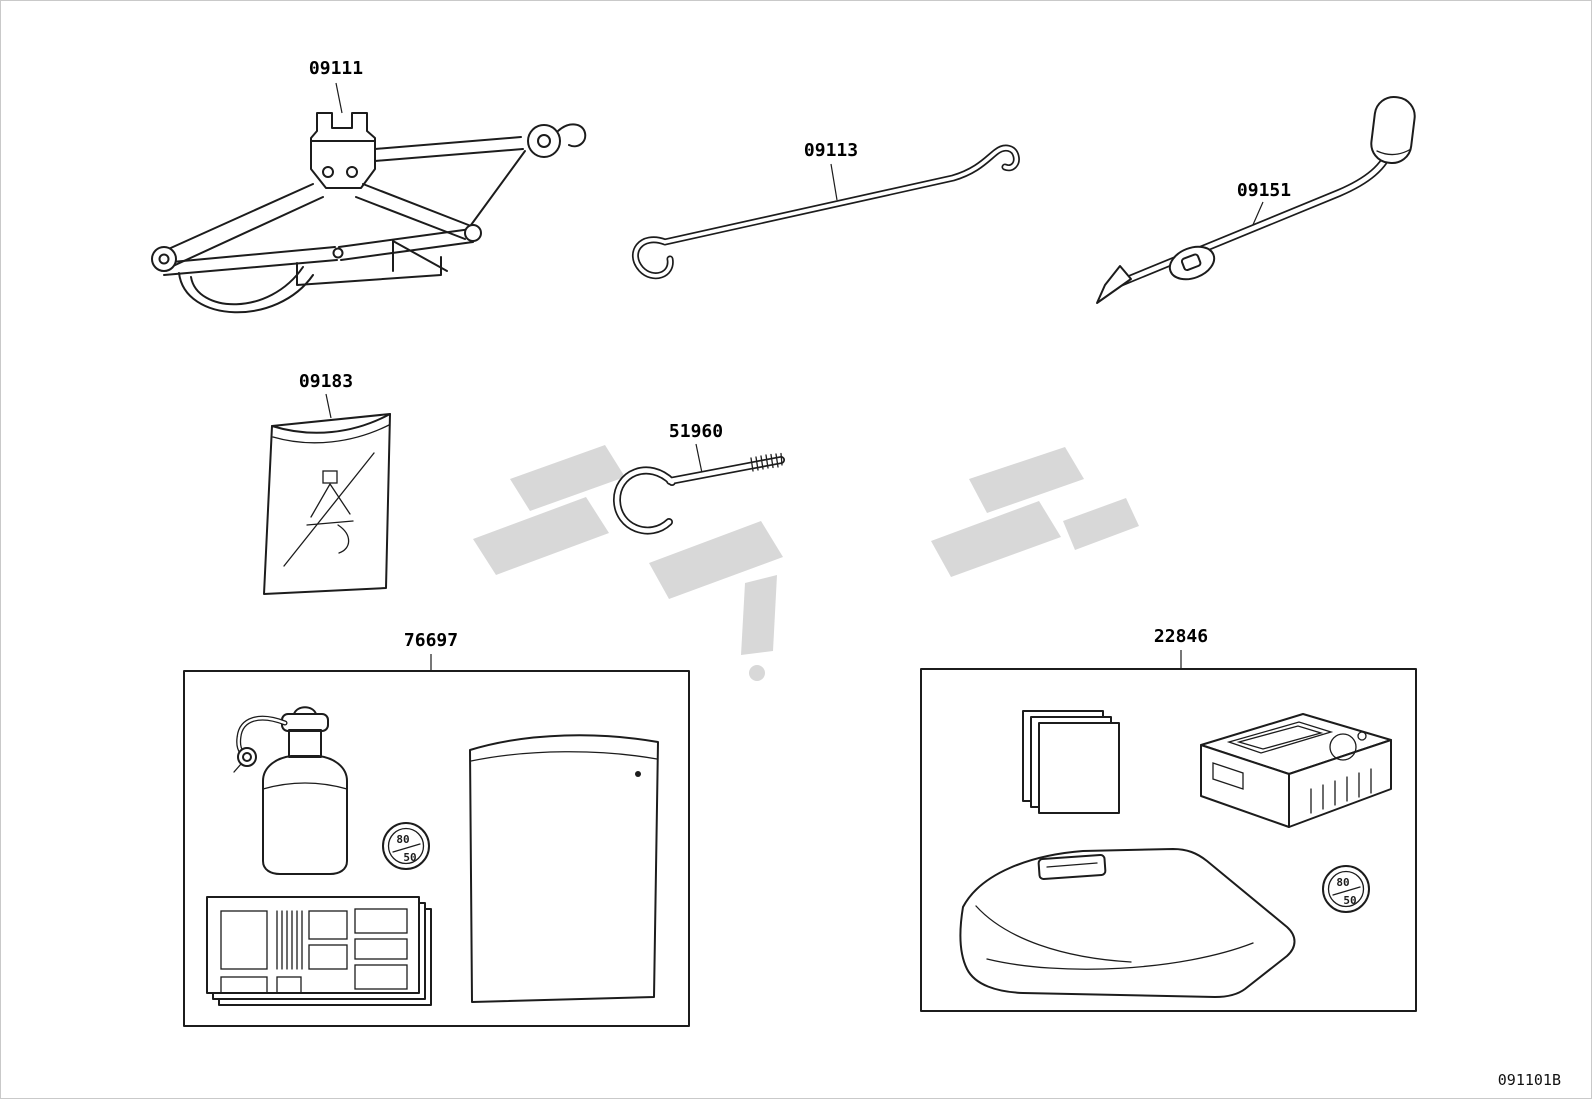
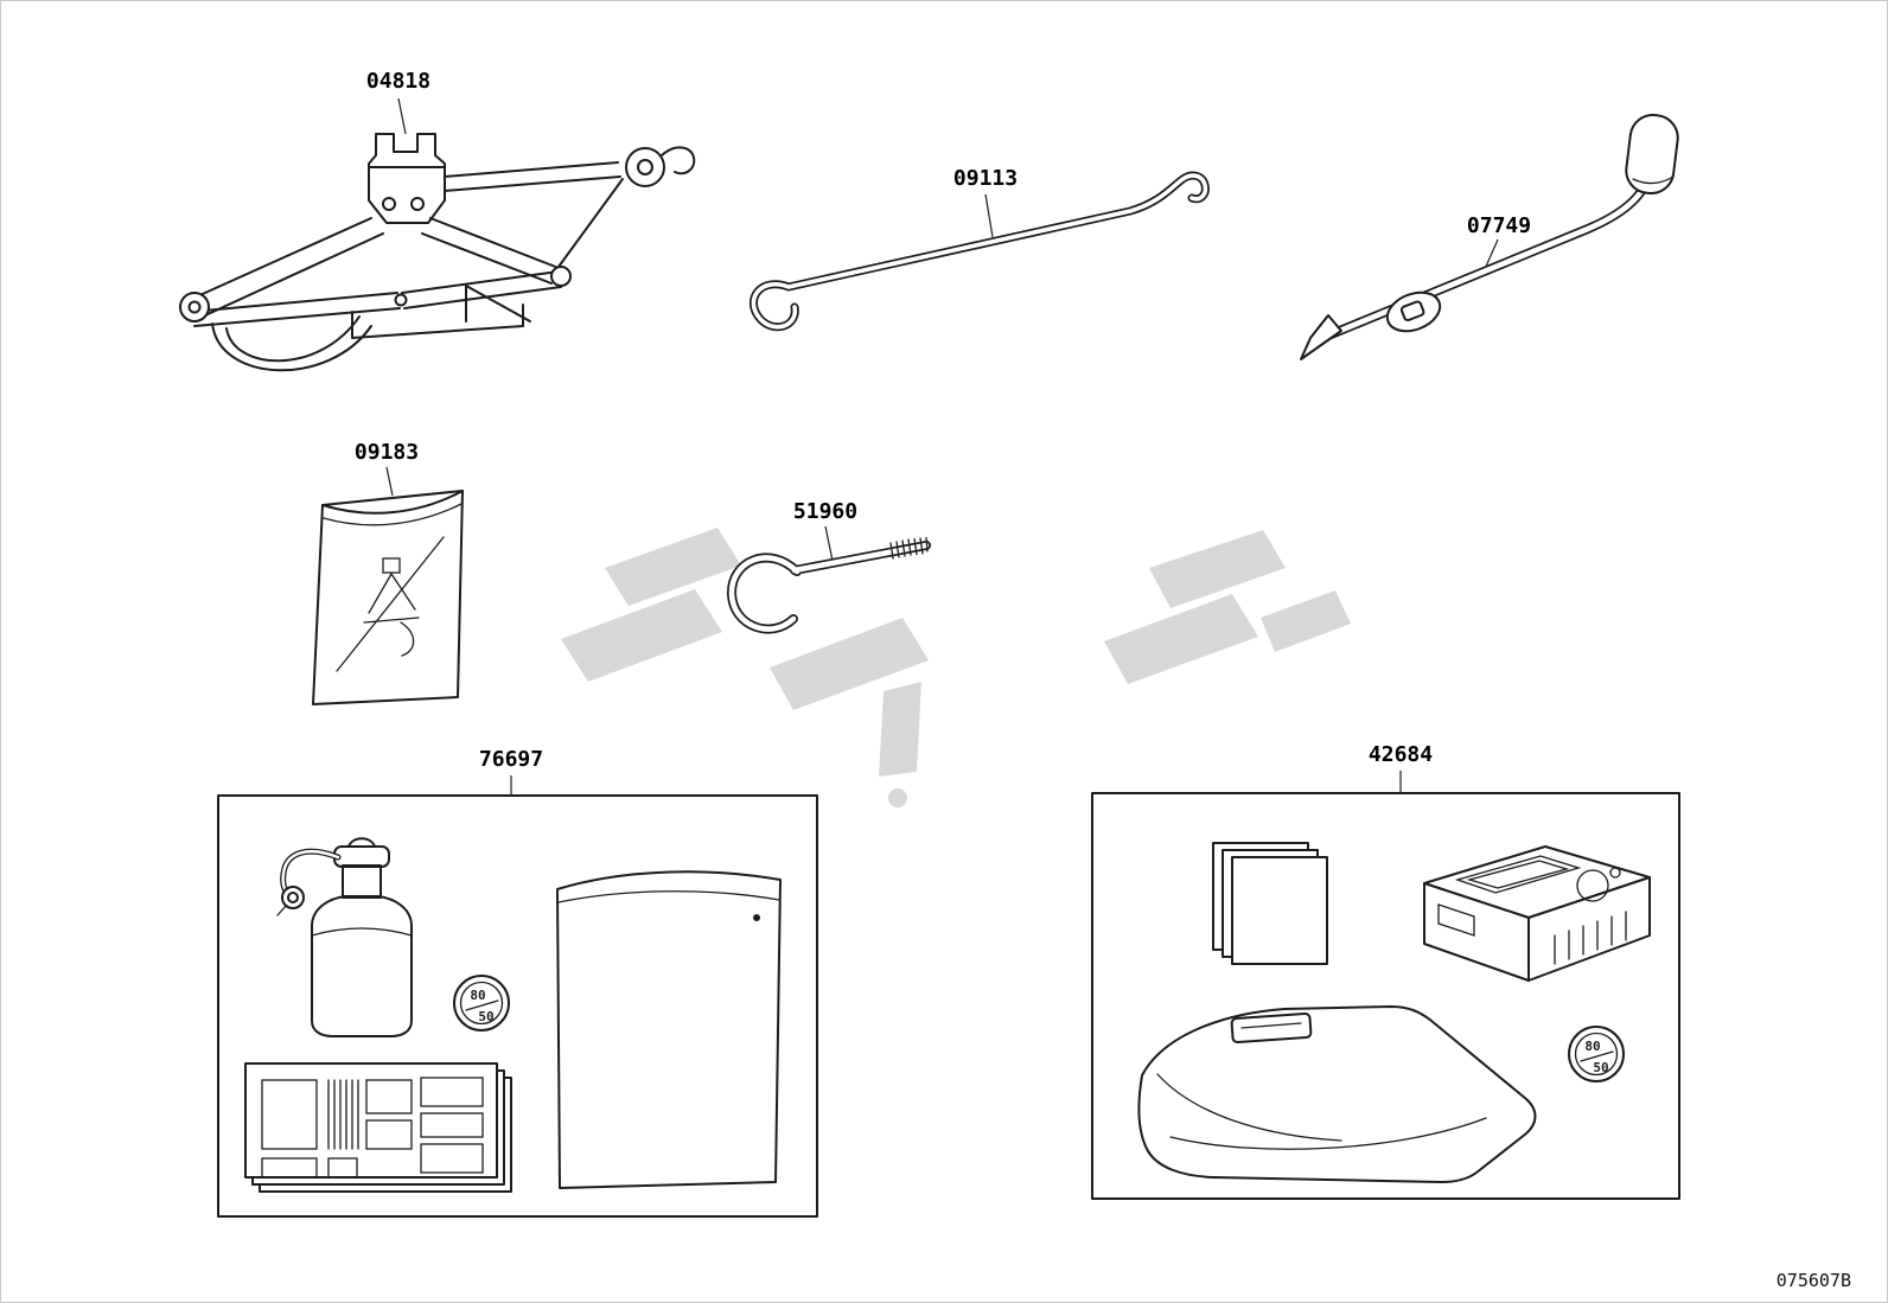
  80
  50
  80
  50
- 09111
+ 04818
  09113
- 09151
+ 07749
  09183
  51960
  76697
- 22846
+ 42684
- 091101B
+ 075607B
